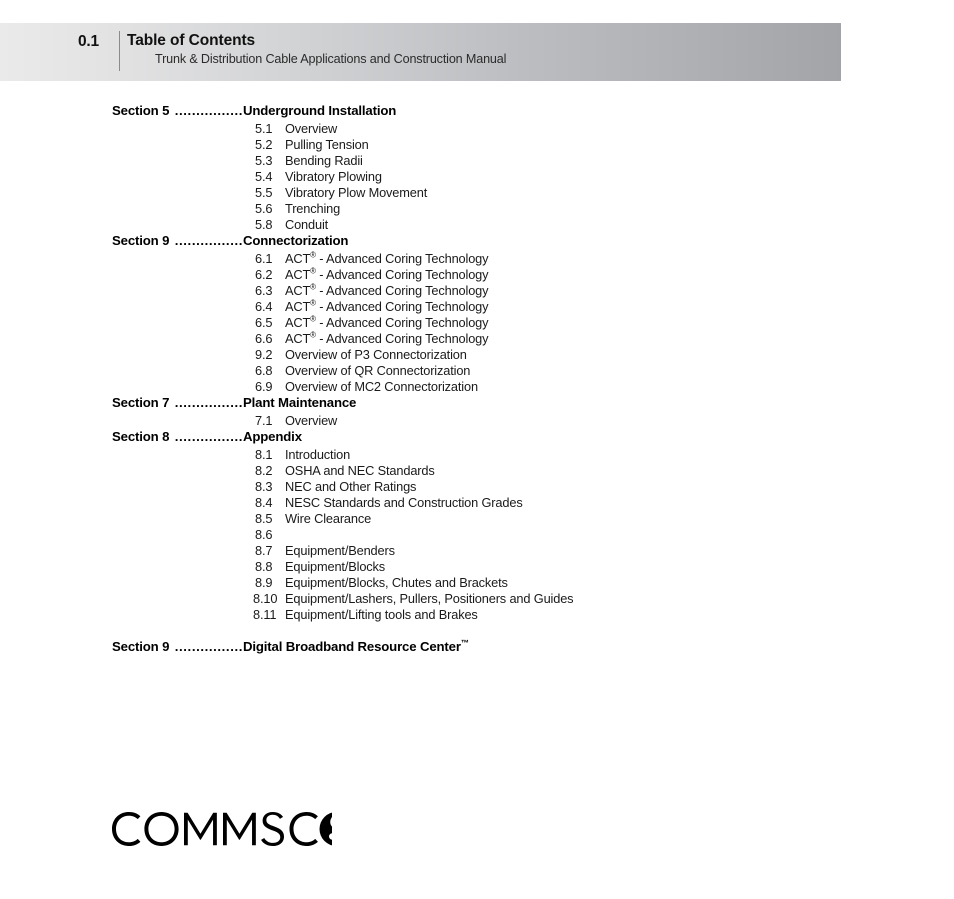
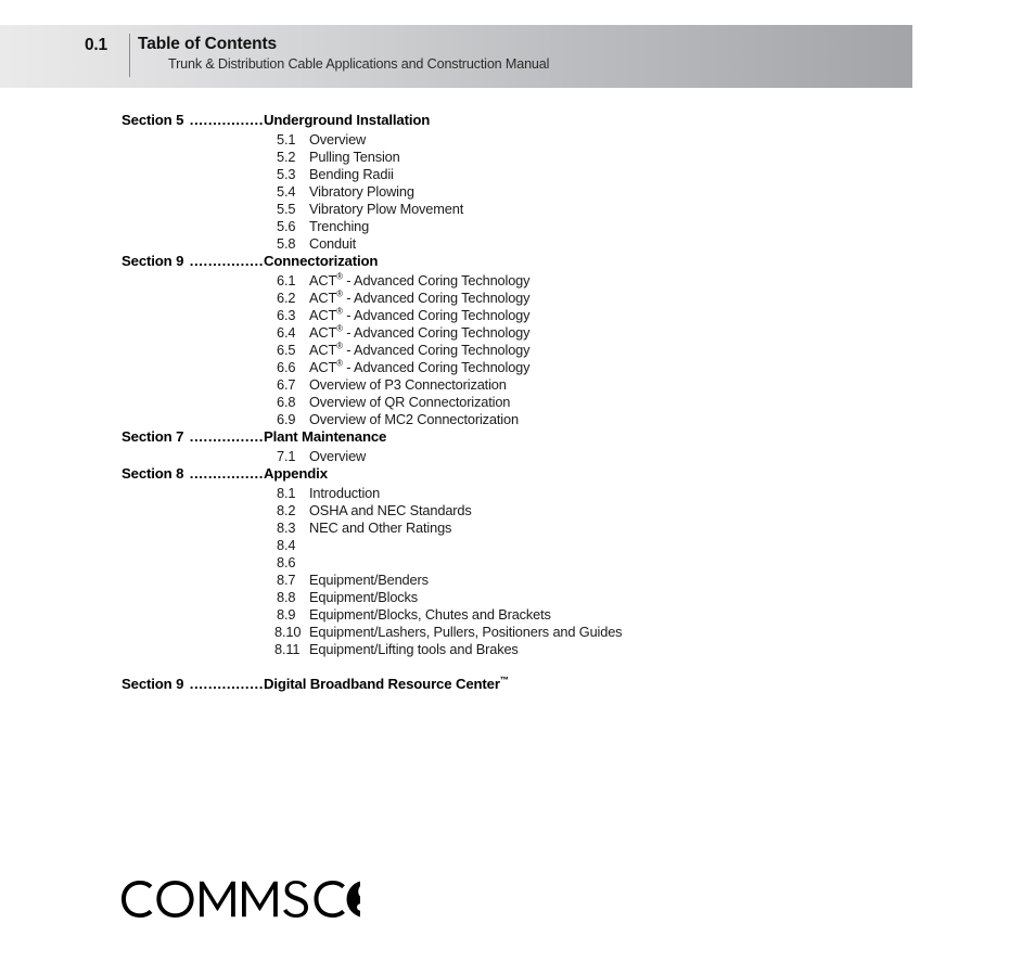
  0.1
  Table of Contents
  Trunk & Distribution Cable Applications and Construction Manual
  Section 5
  ................
  Underground Installation
  5.1
  Overview
  5.2
  Pulling Tension
  5.3
  Bending Radii
  5.4
  Vibratory Plowing
  5.5
  Vibratory Plow Movement
  5.6
  Trenching
  5.8
  Conduit
  Section 9
  ................
  Connectorization
  6.1
  ACT® - Advanced Coring Technology
  6.2
  ACT® - Advanced Coring Technology
  6.3
  ACT® - Advanced Coring Technology
  6.4
  ACT® - Advanced Coring Technology
  6.5
  ACT® - Advanced Coring Technology
  6.6
  ACT® - Advanced Coring Technology
- 9.2
+ 6.7
  Overview of P3 Connectorization
  6.8
  Overview of QR Connectorization
  6.9
  Overview of MC2 Connectorization
  Section 7
  ................
  Plant Maintenance
  7.1
  Overview
  Section 8
  ................
  Appendix
  8.1
  Introduction
  8.2
  OSHA and NEC Standards
  8.3
  NEC and Other Ratings
  8.4
- NESC Standards and Construction Grades
- 8.5
- Wire Clearance
  8.6
  8.7
  Equipment/Benders
  8.8
  Equipment/Blocks
  8.9
  Equipment/Blocks, Chutes and Brackets
  8.10
  Equipment/Lashers, Pullers, Positioners and Guides
  8.11
  Equipment/Lifting tools and Brakes
  Section 9
  ................
  Digital Broadband Resource Center™
